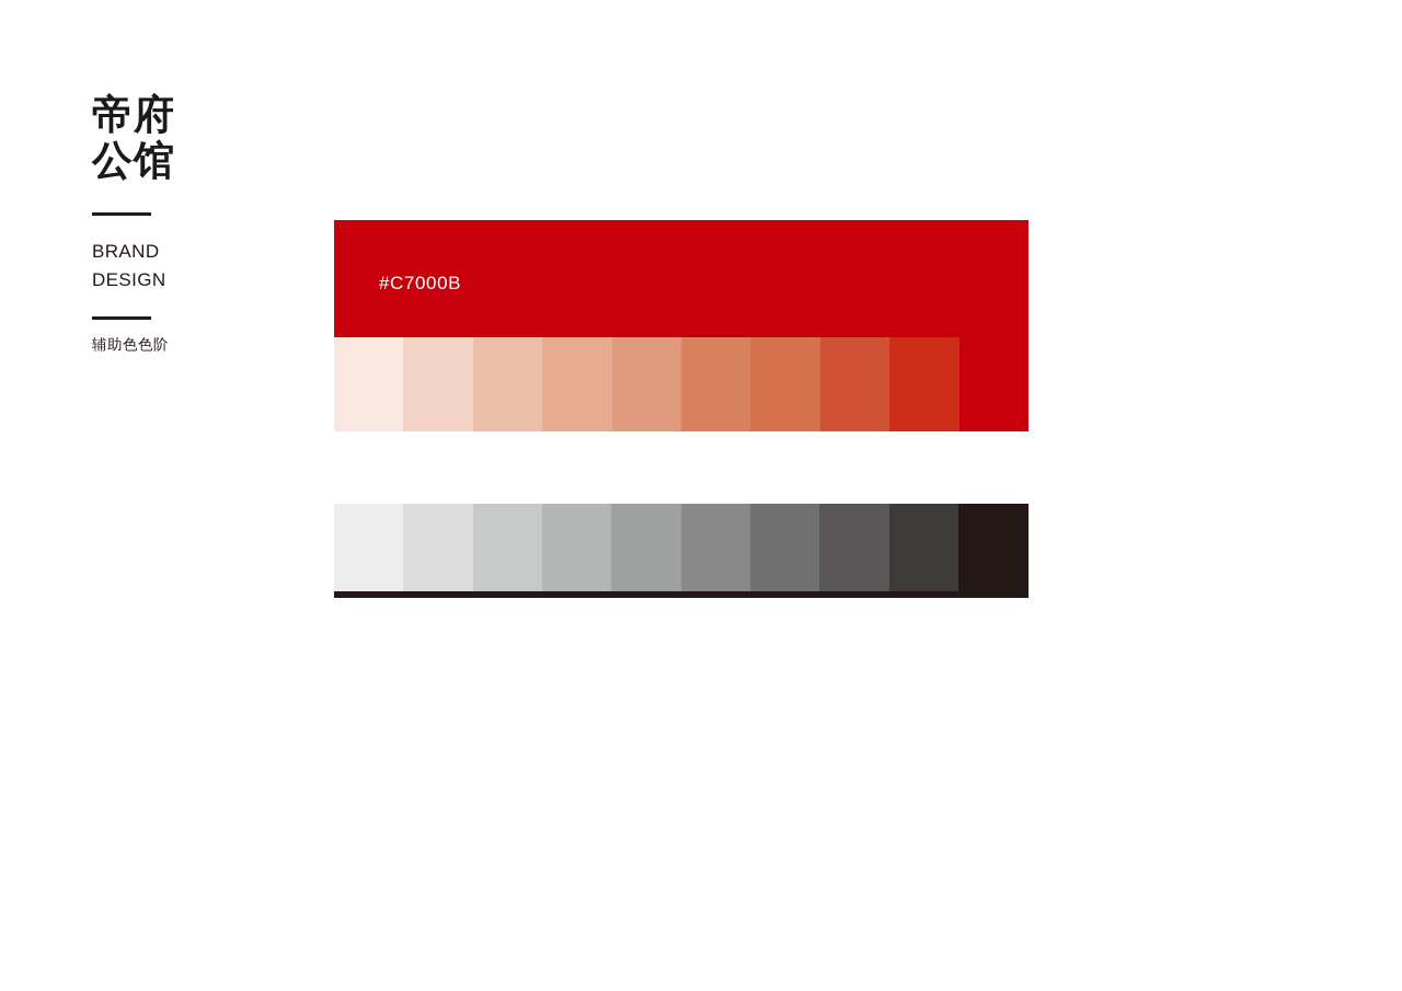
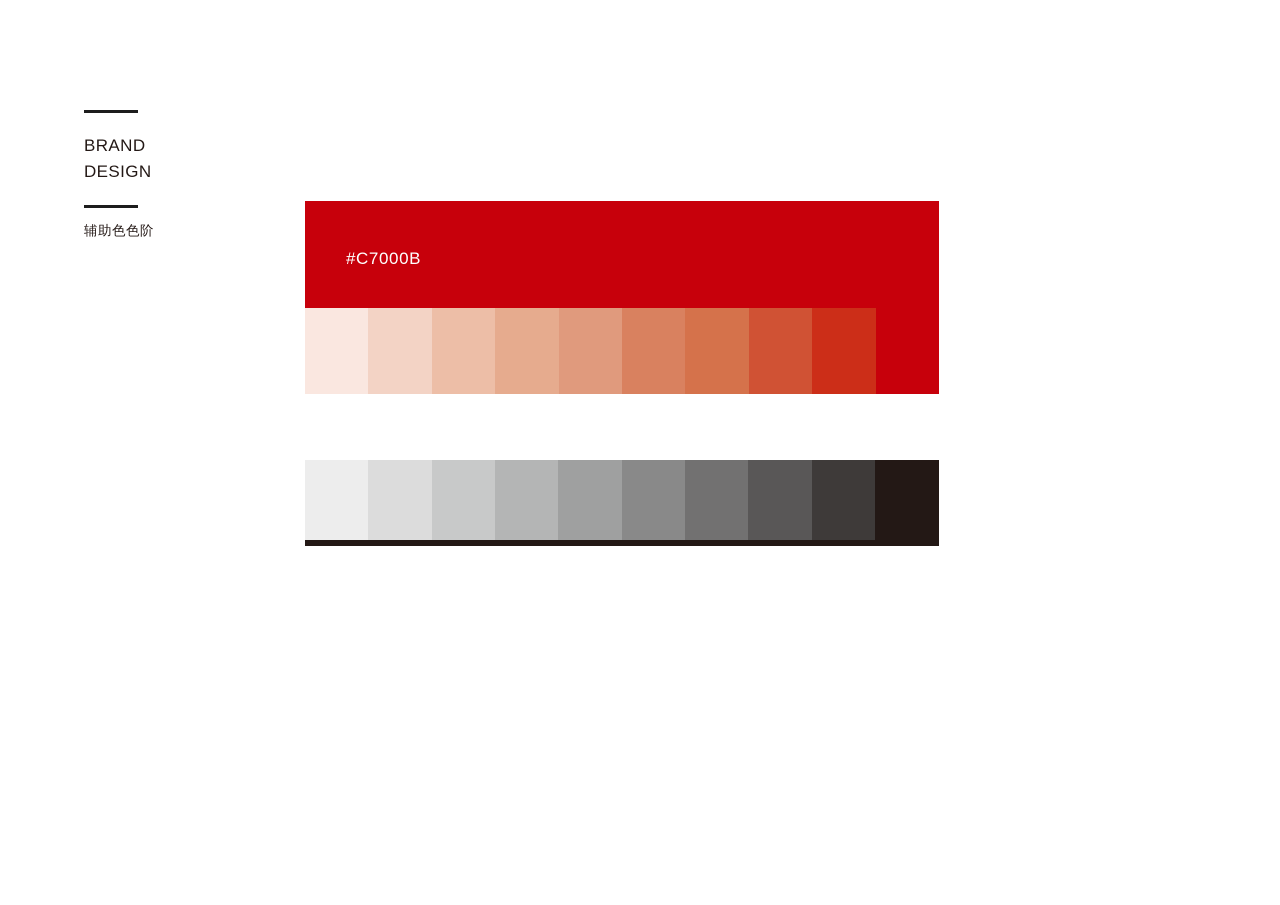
- 帝府
- 公馆
  BRAND
  DESIGN
  辅助色色阶
  #C7000B
